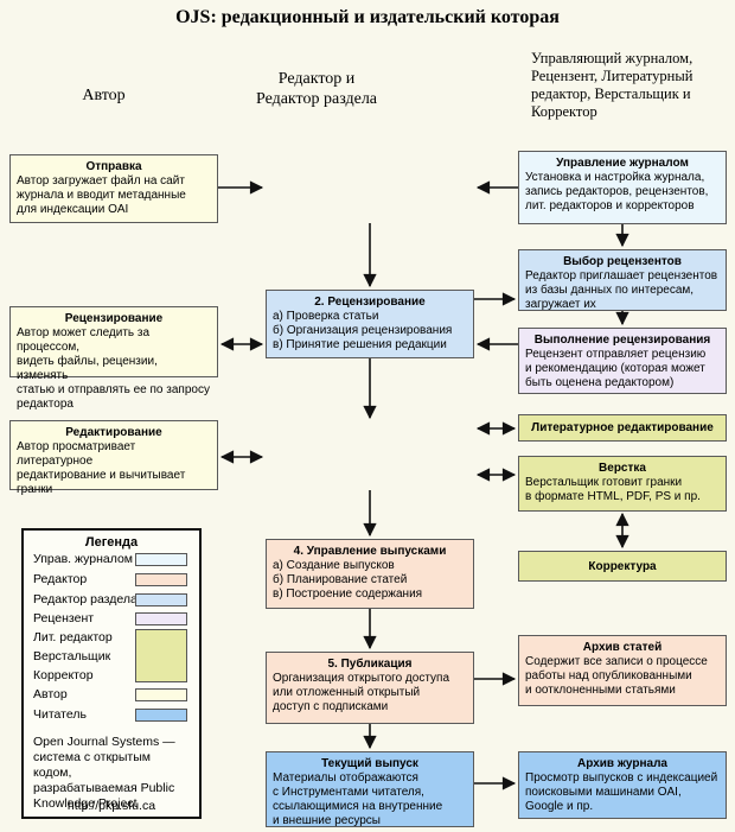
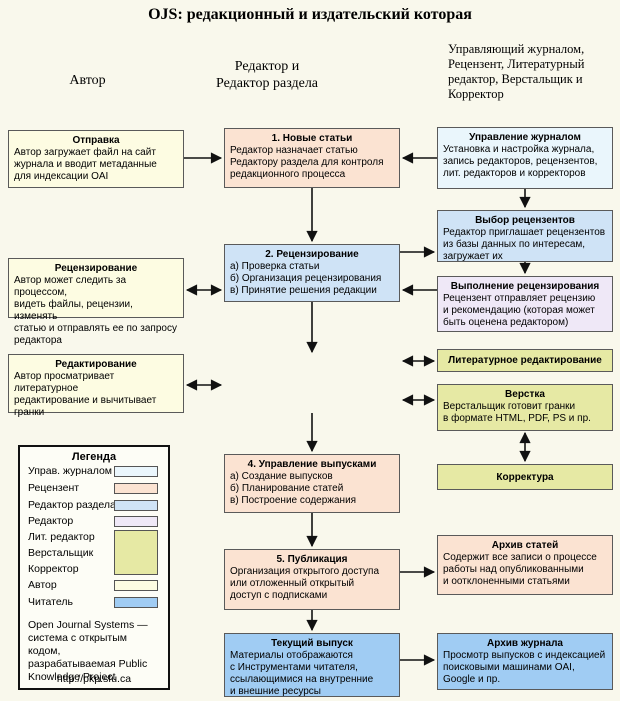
  OJS: редакционный и издательский которая
  Автор
  Редактор и
  Редактор раздела
  Управляющий журналом,
  Рецензент, Литературный
  редактор, Верстальщик и
  Корректор
  Отправка
  Автор загружает файл на сайт
  журнала и вводит метаданные
  для индексации OAI
  Рецензирование
  Автор может следить за процессом,
  видеть файлы, рецензии, изменять
  статью и отправлять ее по запросу
  редактора
  Редактирование
  Автор просматривает литературное
  редактирование и вычитывает
  гранки
+ 1. Новые статьи
+ Редактор назначает статью
+ Редактору раздела для контроля
+ редакционного процесса
  2. Рецензирование
  а) Проверка статьи
  б) Организация рецензирования
  в) Принятие решения редакции
  4. Управление выпусками
  а) Создание выпусков
  б) Планирование статей
  в) Построение содержания
  5. Публикация
  Организация открытого доступа
  или отложенный открытый
  доступ с подписками
  Текущий выпуск
  Материалы отображаются
  с Инструментами читателя,
  ссылающимися на внутренние
  и внешние ресурсы
  Управление журналом
  Установка и настройка журнала,
  запись редакторов, рецензентов,
  лит. редакторов и корректоров
  Выбор рецензентов
  Редактор приглашает рецензентов
  из базы данных по интересам,
  загружает их
  Выполнение рецензирования
  Рецензент отправляет рецензию
  и рекомендацию (которая может
  быть оценена редактором)
  Литературное редактирование
  Верстка
  Верстальщик готовит гранки
  в формате HTML, PDF, PS и пр.
  Корректура
  Архив статей
  Содержит все записи о процессе
  работы над опубликованными
  и оотклоненными статьями
  Архив журнала
  Просмотр выпусков с индексацией
  поисковыми машинами OAI,
  Google и пр.
  Легенда
  Управ. журналом
- Редактор
+ Рецензент
  Редактор раздела
- Рецензент
+ Редактор
  Лит. редактор
  Верстальщик
  Корректор
  Автор
  Читатель
  Open Journal Systems —
  система с открытым кодом,
  разрабатываемая Public
  Knowledge Project
  http://pkp.sfu.ca
